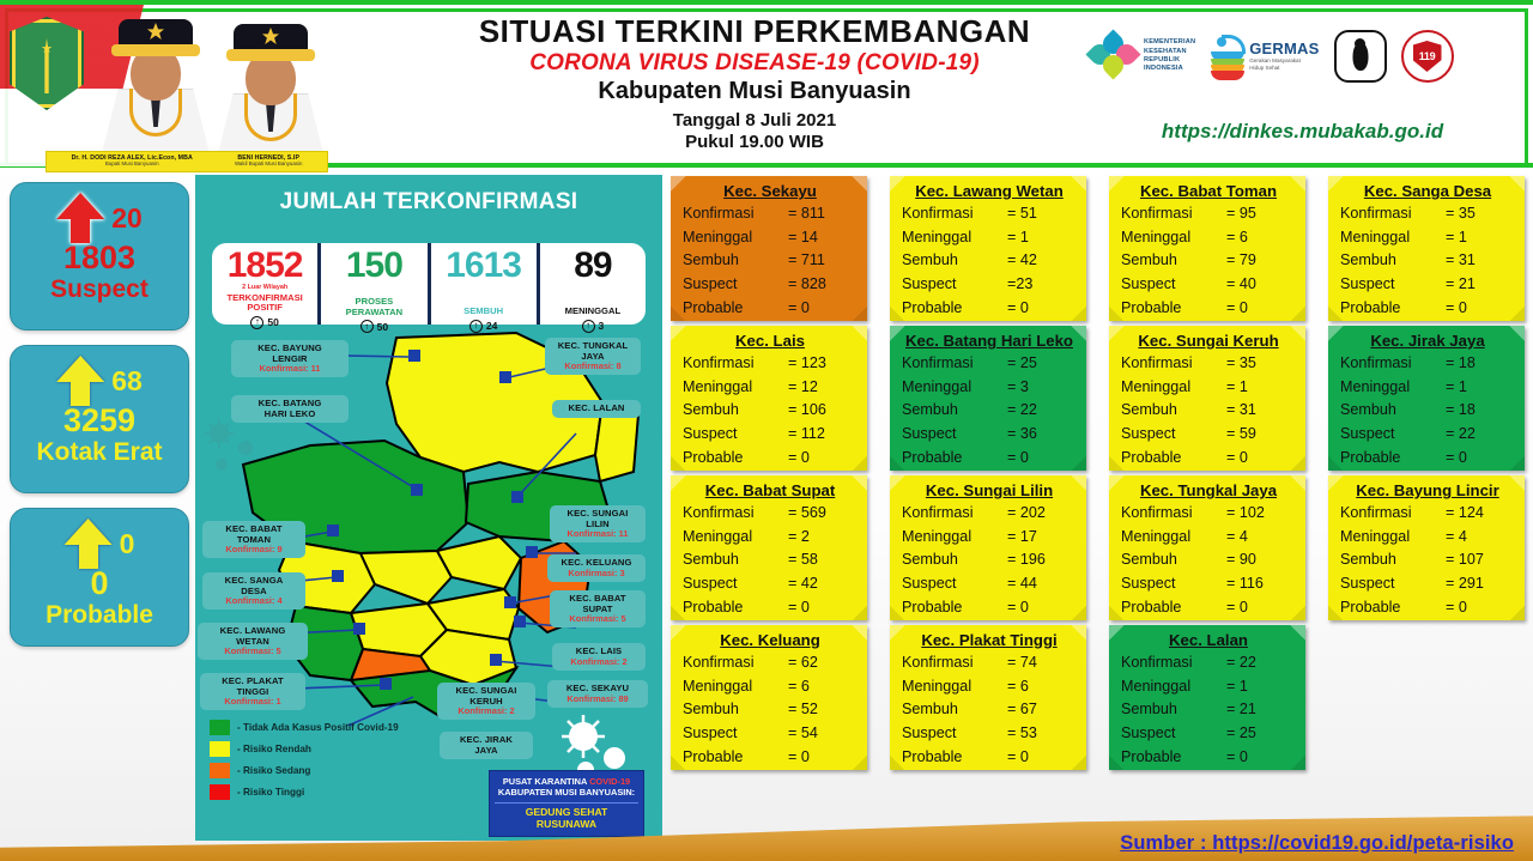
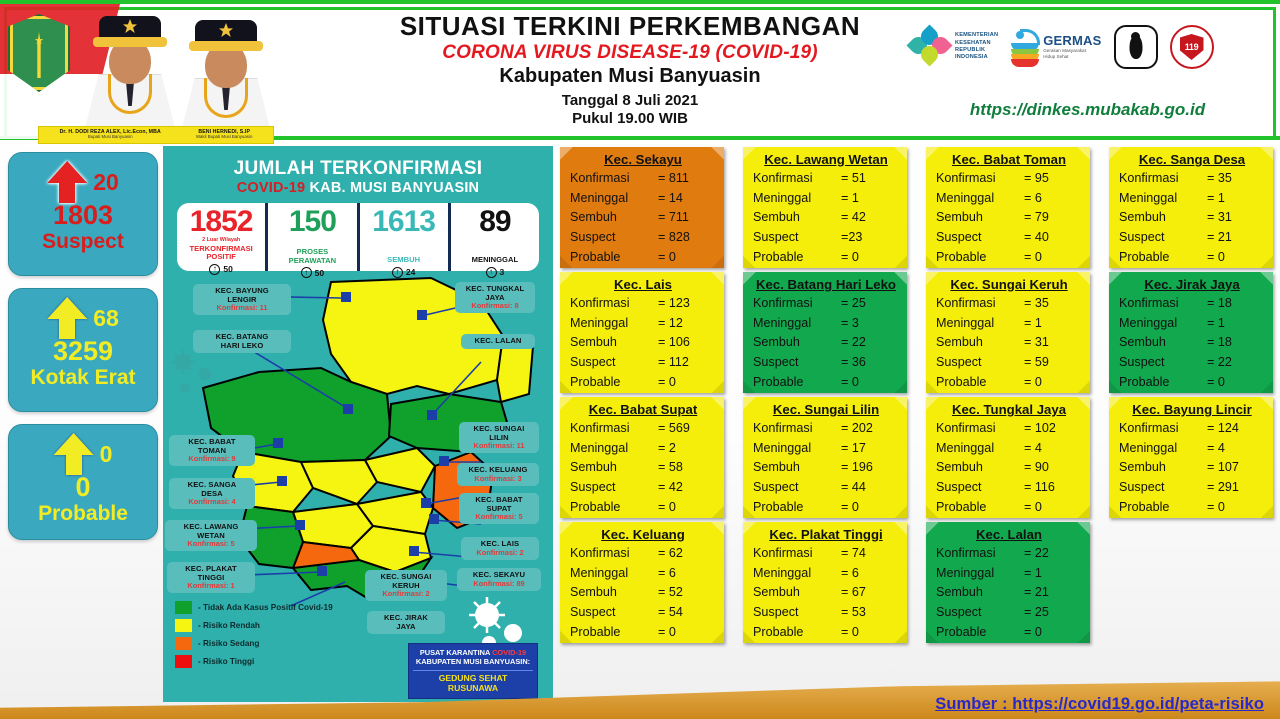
  ★
  SITUASI TERKINI PERKEMBANGAN
  CORONA VIRUS DISEASE-19 (COVID-19)
  Kabupaten Musi Banyuasin
  Tanggal 8 Juli 2021
  Pukul 19.00 WIB
  GERMAS
  119
  https://dinkes.mubakab.go.id
  20
  1803
  Suspect
  68
  3259
  Kotak Erat
  0
  0
  Probable
  JUMLAH TERKONFIRMASI
+ COVID-19 KAB. MUSI BANYUASIN
  1852
  TERKONFIRMASI
  POSITIF
  ↑
  50
  150
  PROSES
  PERAWATAN
  ↑
  50
  1613
  SEMBUH
  ↑
  24
  89
  MENINGGAL
  ↑
  3
  KEC. BAYUNG
  LENGIR
  Konfirmasi: 11
  KEC. BATANG
  HARI LEKO
  KEC. BABAT
  TOMAN
  Konfirmasi: 9
  KEC. SANGA
  DESA
  Konfirmasi: 4
  KEC. LAWANG
  WETAN
  Konfirmasi: 5
  KEC. PLAKAT
  TINGGI
  Konfirmasi: 1
  KEC. TUNGKAL
  JAYA
  Konfirmasi: 8
  KEC. LALAN
  KEC. SUNGAI
  LILIN
  Konfirmasi: 11
  KEC. KELUANG
  Konfirmasi: 3
  KEC. BABAT
  SUPAT
  Konfirmasi: 5
  KEC. LAIS
  Konfirmasi: 2
  KEC. SEKAYU
  Konfirmasi: 89
  KEC. SUNGAI
  KERUH
  Konfirmasi: 2
  KEC. JIRAK
  JAYA
  - Tidak Ada Kasus Positif Covid-19
  - Risiko Rendah
  - Risiko Sedang
  - Risiko Tinggi
  PUSAT KARANTINA COVID-19
  KABUPATEN MUSI BANYUASIN:
  GEDUNG SEHAT RUSUNAWA
  Kec. Sekayu
  Konfirmasi
  = 811
  Meninggal
  = 14
  Sembuh
  = 711
  Suspect
  = 828
  Probable
  = 0
  Kec. Lawang Wetan
  Konfirmasi
  = 51
  Meninggal
  = 1
  Sembuh
  = 42
  Suspect
  =23
  Probable
  = 0
  Kec. Babat Toman
  Konfirmasi
  = 95
  Meninggal
  = 6
  Sembuh
  = 79
  Suspect
  = 40
  Probable
  = 0
  Kec. Sanga Desa
  Konfirmasi
  = 35
  Meninggal
  = 1
  Sembuh
  = 31
  Suspect
  = 21
  Probable
  = 0
  Kec. Lais
  Konfirmasi
  = 123
  Meninggal
  = 12
  Sembuh
  = 106
  Suspect
  = 112
  Probable
  = 0
  Kec. Batang Hari Leko
  Konfirmasi
  = 25
  Meninggal
  = 3
  Sembuh
  = 22
  Suspect
  = 36
  Probable
  = 0
  Kec. Sungai Keruh
  Konfirmasi
  = 35
  Meninggal
  = 1
  Sembuh
  = 31
  Suspect
  = 59
  Probable
  = 0
  Kec. Jirak Jaya
  Konfirmasi
  = 18
  Meninggal
  = 1
  Sembuh
  = 18
  Suspect
  = 22
  Probable
  = 0
  Kec. Babat Supat
  Konfirmasi
  = 569
  Meninggal
  = 2
  Sembuh
  = 58
  Suspect
  = 42
  Probable
  = 0
  Kec. Sungai Lilin
  Konfirmasi
  = 202
  Meninggal
  = 17
  Sembuh
  = 196
  Suspect
  = 44
  Probable
  = 0
  Kec. Tungkal Jaya
  Konfirmasi
  = 102
  Meninggal
  = 4
  Sembuh
  = 90
  Suspect
  = 116
  Probable
  = 0
  Kec. Bayung Lincir
  Konfirmasi
  = 124
  Meninggal
  = 4
  Sembuh
  = 107
  Suspect
  = 291
  Probable
  = 0
  Kec. Keluang
  Konfirmasi
  = 62
  Meninggal
  = 6
  Sembuh
  = 52
  Suspect
  = 54
  Probable
  = 0
  Kec. Plakat Tinggi
  Konfirmasi
  = 74
  Meninggal
  = 6
  Sembuh
  = 67
  Suspect
  = 53
  Probable
  = 0
  Kec. Lalan
  Konfirmasi
  = 22
  Meninggal
  = 1
  Sembuh
  = 21
  Suspect
  = 25
  Probable
  = 0
  Sumber : https://covid19.go.id/peta-risiko
